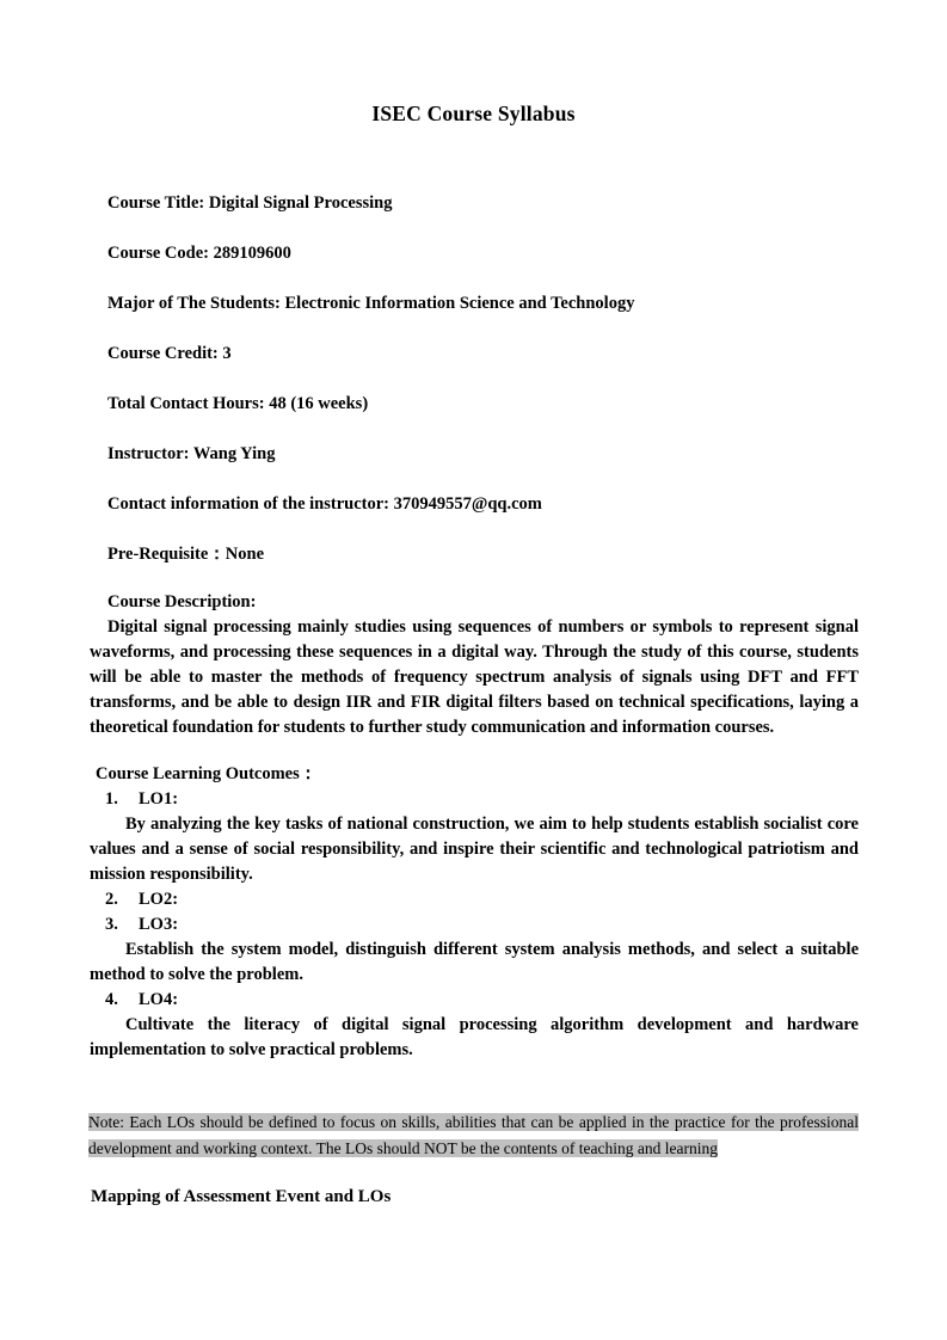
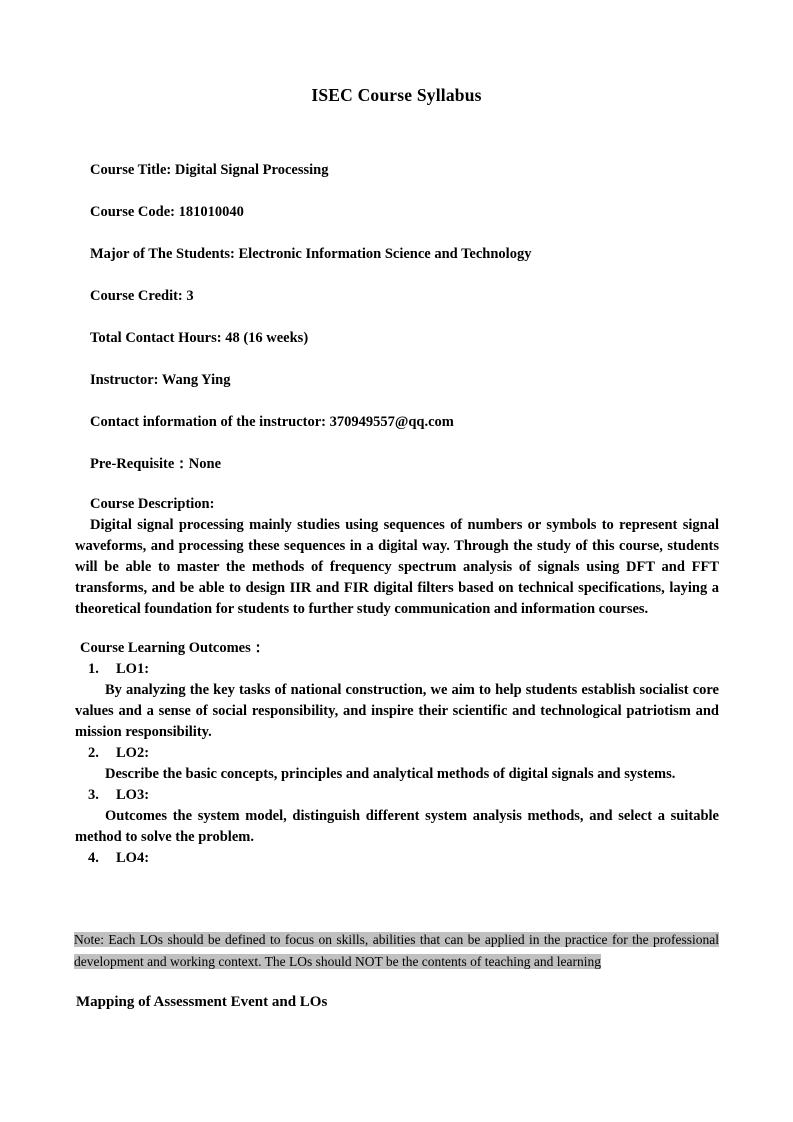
  ISEC Course Syllabus
  Course Title: Digital Signal Processing
- Course Code: 289109600
+ Course Code: 181010040
  Major of The Students: Electronic Information Science and Technology
  Course Credit: 3
  Total Contact Hours: 48 (16 weeks)
  Instructor: Wang Ying
  Contact information of the instructor: 370949557@qq.com
  Pre-Requisite：None
  Course Description:
  Digital signal processing mainly studies using sequences of numbers or symbols to represent signal waveforms, and processing these sequences in a digital way. Through the study of this course, students will be able to master the methods of frequency spectrum analysis of signals using DFT and FFT transforms, and be able to design IIR and FIR digital filters based on technical specifications, laying a theoretical foundation for students to further study communication and information courses.
  Course Learning Outcomes：
  1. LO1:
  By analyzing the key tasks of national construction, we aim to help students establish socialist core values and a sense of social responsibility, and inspire their scientific and technological patriotism and mission responsibility.
  2. LO2:
+ Describe the basic concepts, principles and analytical methods of digital signals and systems.
  3. LO3:
- Establish the system model, distinguish different system analysis methods, and select a suitable method to solve the problem.
+ Outcomes the system model, distinguish different system analysis methods, and select a suitable method to solve the problem.
  4. LO4:
- Cultivate the literacy of digital signal processing algorithm development and hardware implementation to solve practical problems.
  Note: Each LOs should be defined to focus on skills, abilities that can be applied in the practice for the professional development and working context. The LOs should NOT be the contents of teaching and learning
  Mapping of Assessment Event and LOs
